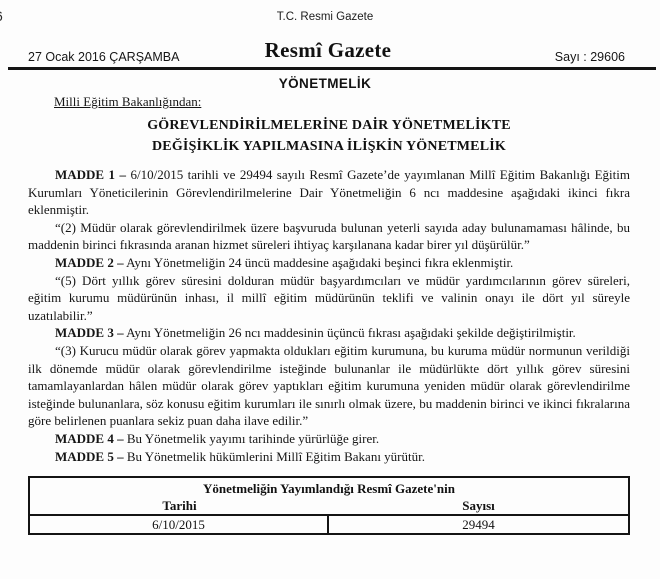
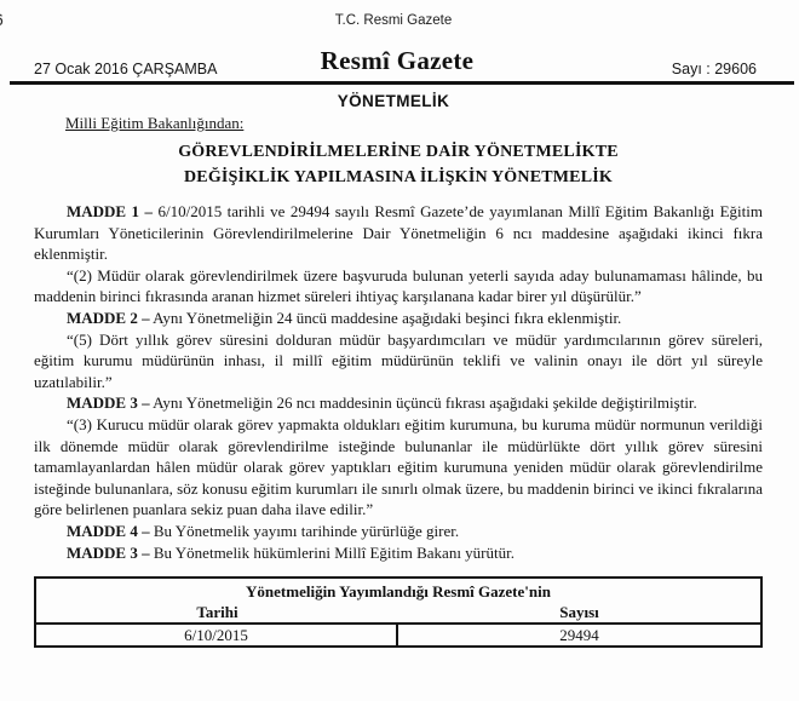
  T.C. Resmi Gazete
  27 Ocak 2016 ÇARŞAMBA
  Resmî Gazete
  Sayı : 29606
  YÖNETMELİK
  Milli Eğitim Bakanlığından:
  GÖREVLENDİRİLMELERİNE DAİR YÖNETMELİKTE
  DEĞİŞİKLİK YAPILMASINA İLİŞKİN YÖNETMELİK
  MADDE 1 – 6/10/2015 tarihli ve 29494 sayılı Resmî Gazete’de yayımlanan Millî Eğitim Bakanlığı Eğitim Kurumları Yöneticilerinin Görevlendirilmelerine Dair Yönetmeliğin 6 ncı maddesine aşağıdaki ikinci fıkra eklenmiştir.
  “(2) Müdür olarak görevlendirilmek üzere başvuruda bulunan yeterli sayıda aday bulunamaması hâlinde, bu maddenin birinci fıkrasında aranan hizmet süreleri ihtiyaç karşılanana kadar birer yıl düşürülür.”
  MADDE 2 – Aynı Yönetmeliğin 24 üncü maddesine aşağıdaki beşinci fıkra eklenmiştir.
  “(5) Dört yıllık görev süresini dolduran müdür başyardımcıları ve müdür yardımcılarının görev süreleri, eğitim kurumu müdürünün inhası, il millî eğitim müdürünün teklifi ve valinin onayı ile dört yıl süreyle uzatılabilir.”
  MADDE 3 – Aynı Yönetmeliğin 26 ncı maddesinin üçüncü fıkrası aşağıdaki şekilde değiştirilmiştir.
  “(3) Kurucu müdür olarak görev yapmakta oldukları eğitim kurumuna, bu kuruma müdür normunun verildiği ilk dönemde müdür olarak görevlendirilme isteğinde bulunanlar ile müdürlükte dört yıllık görev süresini tamamlayanlardan hâlen müdür olarak görev yaptıkları eğitim kurumuna yeniden müdür olarak görevlendirilme isteğinde bulunanlara, söz konusu eğitim kurumları ile sınırlı olmak üzere, bu maddenin birinci ve ikinci fıkralarına göre belirlenen puanlara sekiz puan daha ilave edilir.”
  MADDE 4 – Bu Yönetmelik yayımı tarihinde yürürlüğe girer.
- MADDE 5 – Bu Yönetmelik hükümlerini Millî Eğitim Bakanı yürütür.
+ MADDE 3 – Bu Yönetmelik hükümlerini Millî Eğitim Bakanı yürütür.
  Yönetmeliğin Yayımlandığı Resmî Gazete'nin
  Tarihi
  Sayısı
  6/10/2015
  29494
